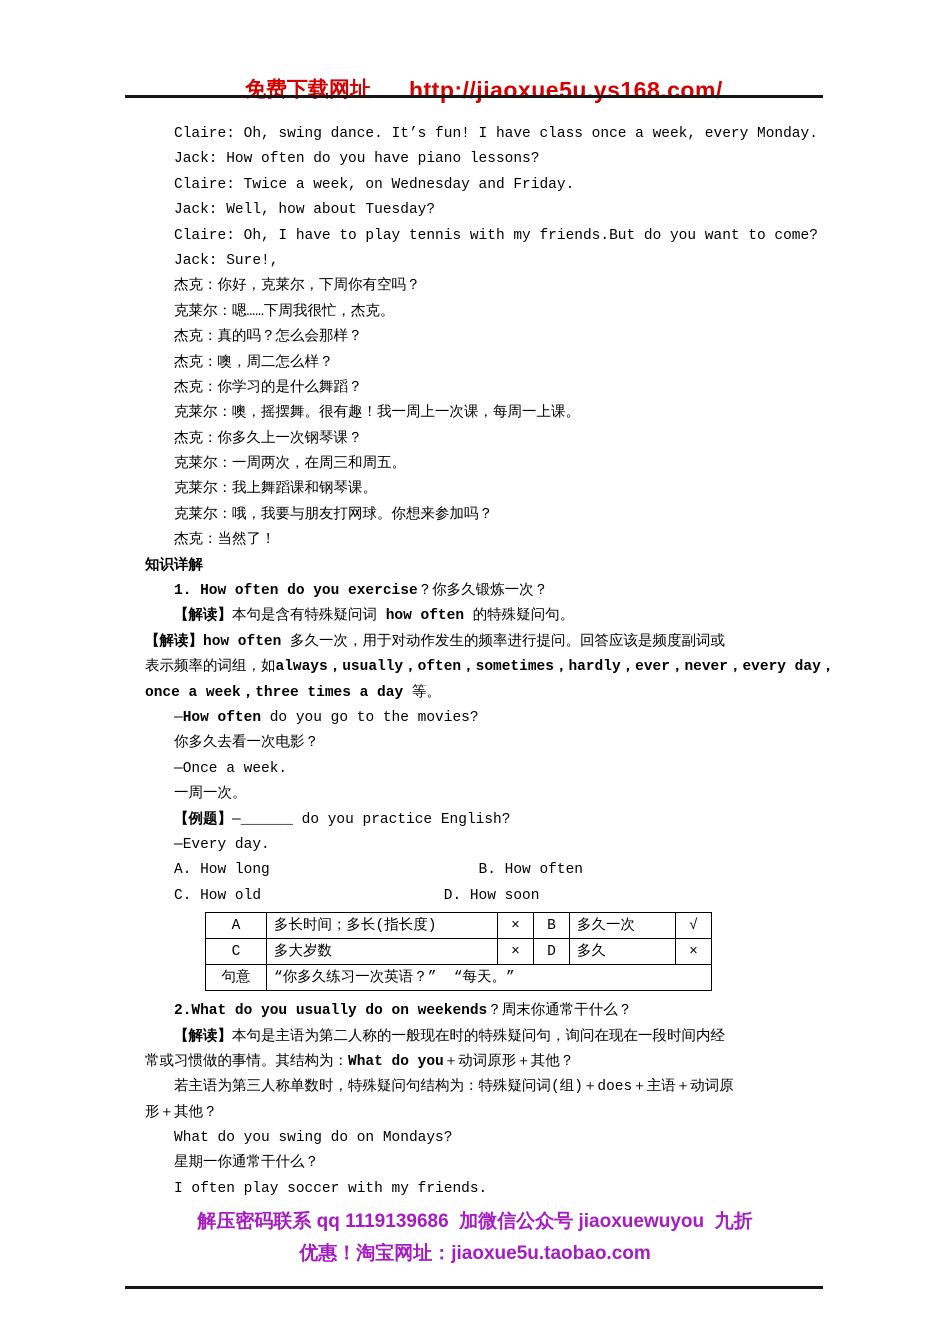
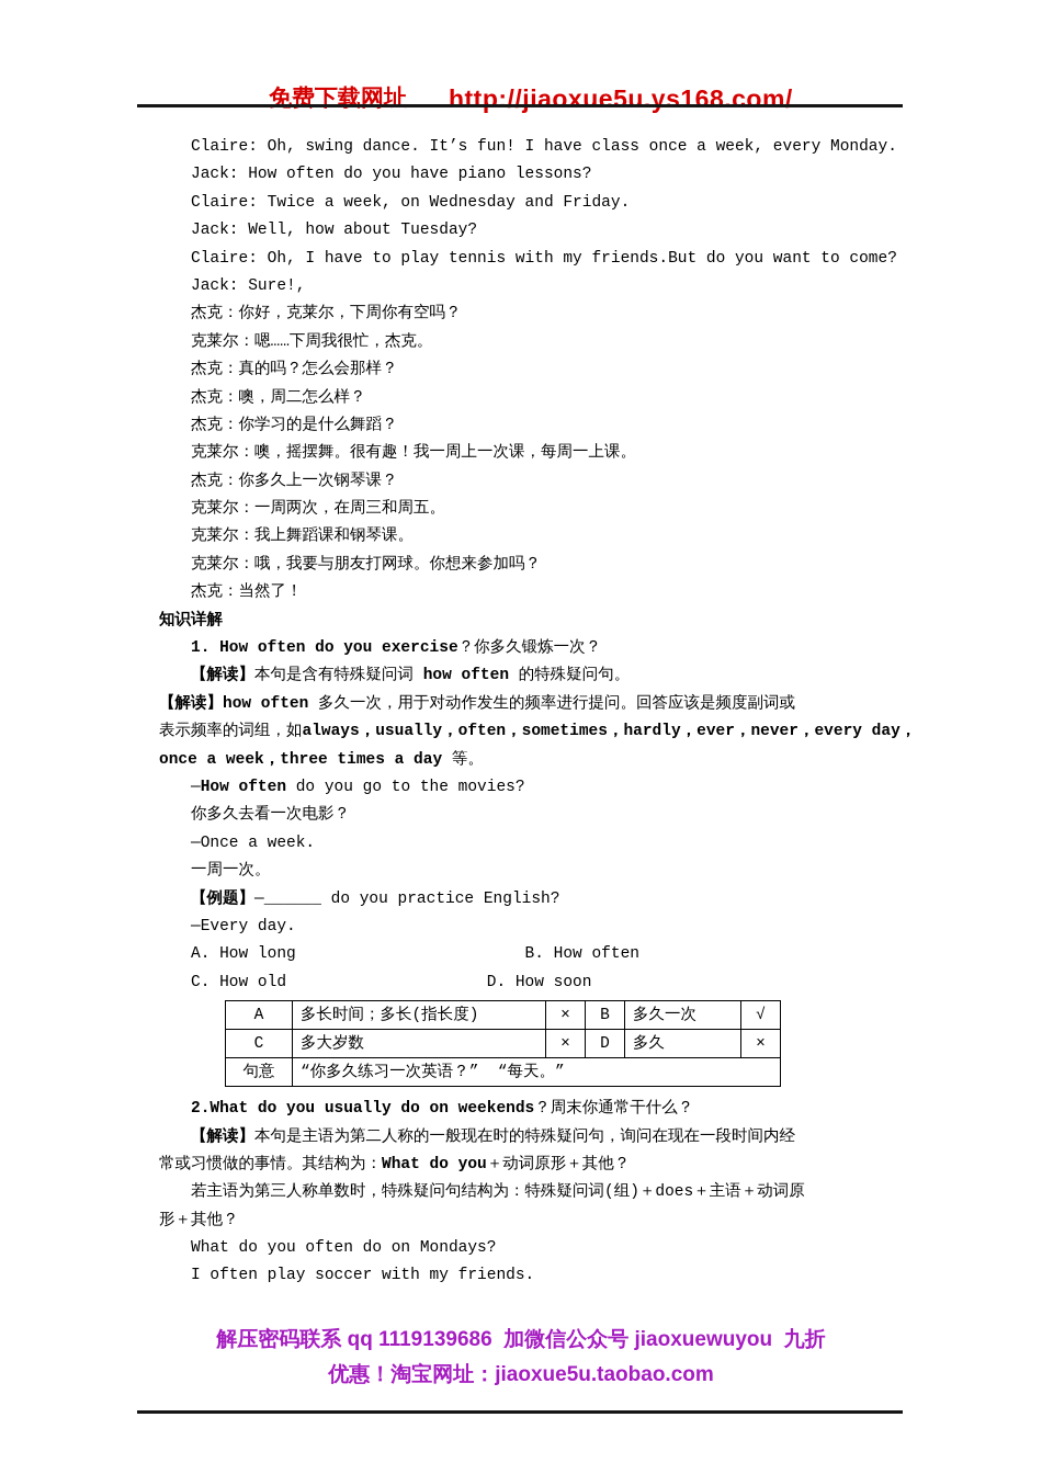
  免费下载网址 http://jiaoxue5u.ys168.com/
  Claire: Oh, swing dance. It’s fun! I have class once a week, every Monday.
  Jack: How often do you have piano lessons?
  Claire: Twice a week, on Wednesday and Friday.
  Jack: Well, how about Tuesday?
  Claire: Oh, I have to play tennis with my friends.But do you want to come?
  Jack: Sure!,
  杰克：你好，克莱尔，下周你有空吗？
  克莱尔：嗯……下周我很忙，杰克。
  杰克：真的吗？怎么会那样？
  杰克：噢，周二怎么样？
  杰克：你学习的是什么舞蹈？
  克莱尔：噢，摇摆舞。很有趣！我一周上一次课，每周一上课。
  杰克：你多久上一次钢琴课？
  克莱尔：一周两次，在周三和周五。
  克莱尔：我上舞蹈课和钢琴课。
  克莱尔：哦，我要与朋友打网球。你想来参加吗？
  杰克：当然了！
  知识详解
  1. How often do you exercise？你多久锻炼一次？
  【解读】本句是含有特殊疑问词 how often 的特殊疑问句。
  【解读】how often 多久一次，用于对动作发生的频率进行提问。回答应该是频度副词或
  表示频率的词组，如always，usually，often，sometimes，hardly，ever，never，every day，
  once a week，three times a day 等。
  —How often do you go to the movies?
  你多久去看一次电影？
  —Once a week.
  一周一次。
  【例题】—______ do you practice English?
  —Every day.
  A. How long B. How often
  C. How old D. How soon
  A	多长时间；多长(指长度)	×	B	多久一次	√
  C	多大岁数	×	D	多久	×
  句意	“你多久练习一次英语？” “每天。”
  2.What do you usually do on weekends？周末你通常干什么？
  【解读】本句是主语为第二人称的一般现在时的特殊疑问句，询问在现在一段时间内经
  常或习惯做的事情。其结构为：What do you＋动词原形＋其他？
  若主语为第三人称单数时，特殊疑问句结构为：特殊疑问词(组)＋does＋主语＋动词原
  形＋其他？
- What do you swing do on Mondays?
+ What do you often do on Mondays?
- 星期一你通常干什么？
  I often play soccer with my friends.
  解压密码联系 qq 1119139686 加微信公众号 jiaoxuewuyou 九折
  优惠！淘宝网址：jiaoxue5u.taobao.com
